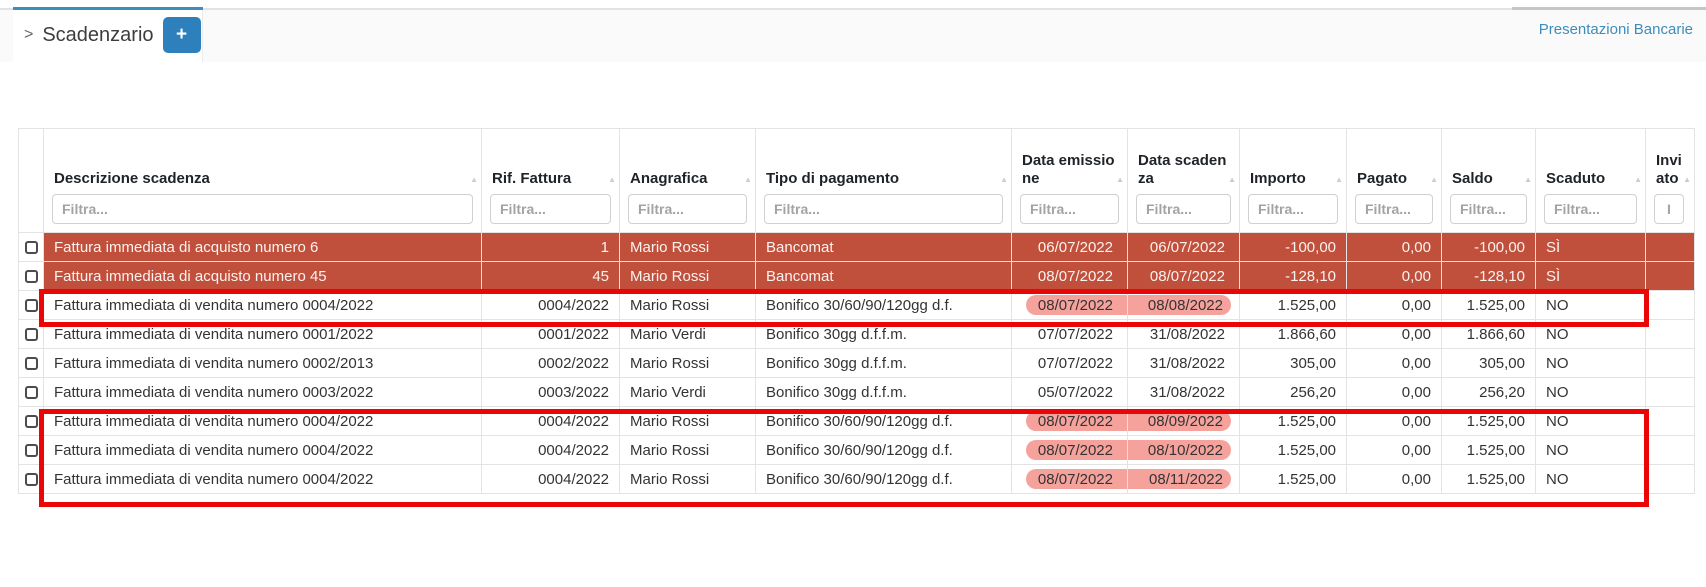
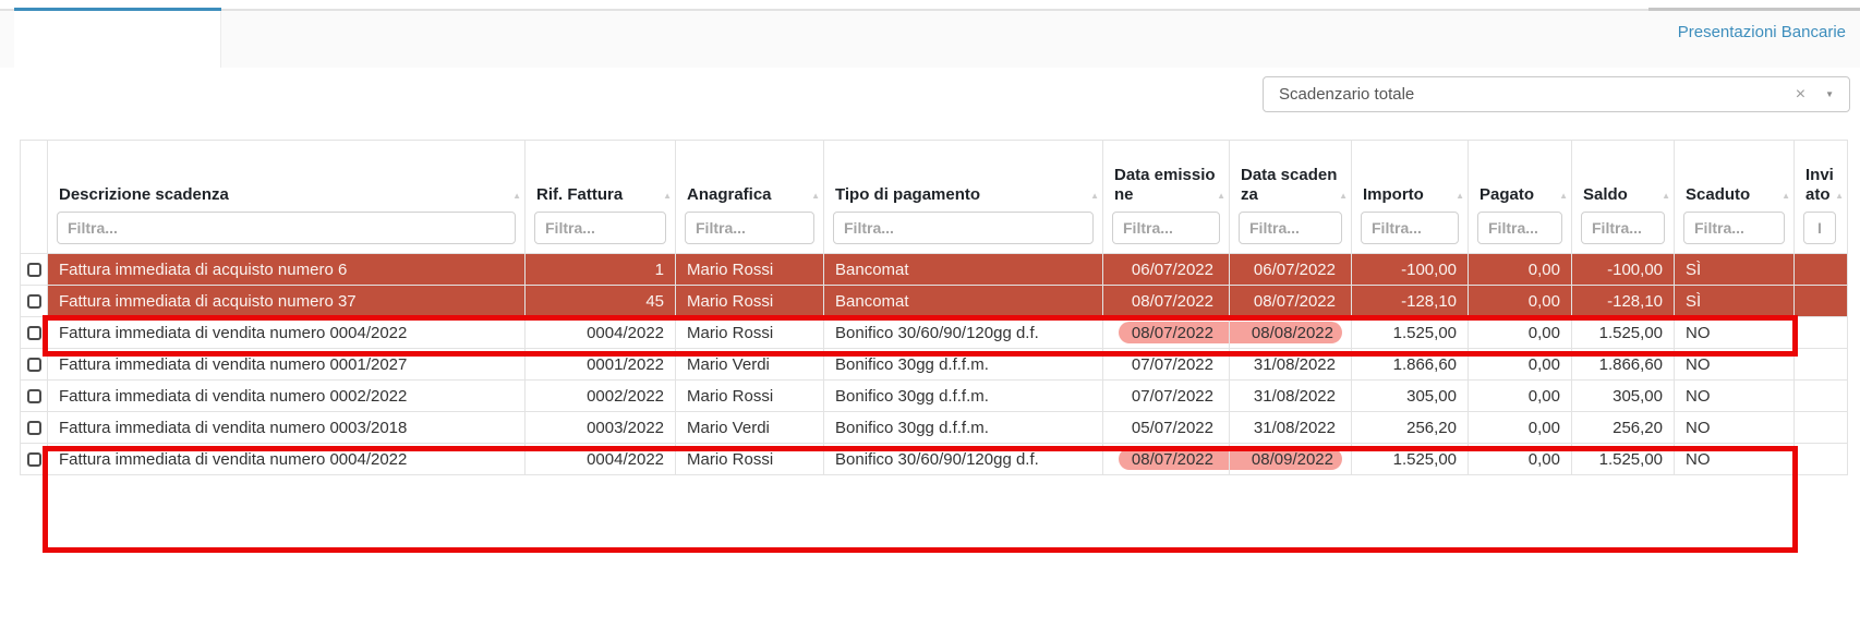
- >
- Scadenzario
- +
  Presentazioni Bancarie
+ Scadenzario totale
+ ×
+ ▼
  	▲ Descrizione scadenza Filtra...	▲ Rif. Fattura Filtra...	▲ Anagrafica Filtra...	▲ Tipo di pagamento Filtra...	▲ Data emissione Filtra...	▲ Data scadenza Filtra...	▲ Importo Filtra...	▲ Pagato Filtra...	▲ Saldo Filtra...	▲ Scaduto Filtra...	▲ Inviato I
  	Fattura immediata di acquisto numero 6	1	Mario Rossi	Bancomat	06/07/2022	06/07/2022	-100,00	0,00	-100,00	SÌ
- 	Fattura immediata di acquisto numero 45	45	Mario Rossi	Bancomat	08/07/2022	08/07/2022	-128,10	0,00	-128,10	SÌ
+ 	Fattura immediata di acquisto numero 37	45	Mario Rossi	Bancomat	08/07/2022	08/07/2022	-128,10	0,00	-128,10	SÌ
  	Fattura immediata di vendita numero 0004/2022	0004/2022	Mario Rossi	Bonifico 30/60/90/120gg d.f.	08/07/2022	08/08/2022	1.525,00	0,00	1.525,00	NO
- 	Fattura immediata di vendita numero 0001/2022	0001/2022	Mario Verdi	Bonifico 30gg d.f.f.m.	07/07/2022	31/08/2022	1.866,60	0,00	1.866,60	NO
+ 	Fattura immediata di vendita numero 0001/2027	0001/2022	Mario Verdi	Bonifico 30gg d.f.f.m.	07/07/2022	31/08/2022	1.866,60	0,00	1.866,60	NO
- 	Fattura immediata di vendita numero 0002/2013	0002/2022	Mario Rossi	Bonifico 30gg d.f.f.m.	07/07/2022	31/08/2022	305,00	0,00	305,00	NO
+ 	Fattura immediata di vendita numero 0002/2022	0002/2022	Mario Rossi	Bonifico 30gg d.f.f.m.	07/07/2022	31/08/2022	305,00	0,00	305,00	NO
- 	Fattura immediata di vendita numero 0003/2022	0003/2022	Mario Verdi	Bonifico 30gg d.f.f.m.	05/07/2022	31/08/2022	256,20	0,00	256,20	NO
+ 	Fattura immediata di vendita numero 0003/2018	0003/2022	Mario Verdi	Bonifico 30gg d.f.f.m.	05/07/2022	31/08/2022	256,20	0,00	256,20	NO
  	Fattura immediata di vendita numero 0004/2022	0004/2022	Mario Rossi	Bonifico 30/60/90/120gg d.f.	08/07/2022	08/09/2022	1.525,00	0,00	1.525,00	NO
- 	Fattura immediata di vendita numero 0004/2022	0004/2022	Mario Rossi	Bonifico 30/60/90/120gg d.f.	08/07/2022	08/10/2022	1.525,00	0,00	1.525,00	NO
- 	Fattura immediata di vendita numero 0004/2022	0004/2022	Mario Rossi	Bonifico 30/60/90/120gg d.f.	08/07/2022	08/11/2022	1.525,00	0,00	1.525,00	NO
